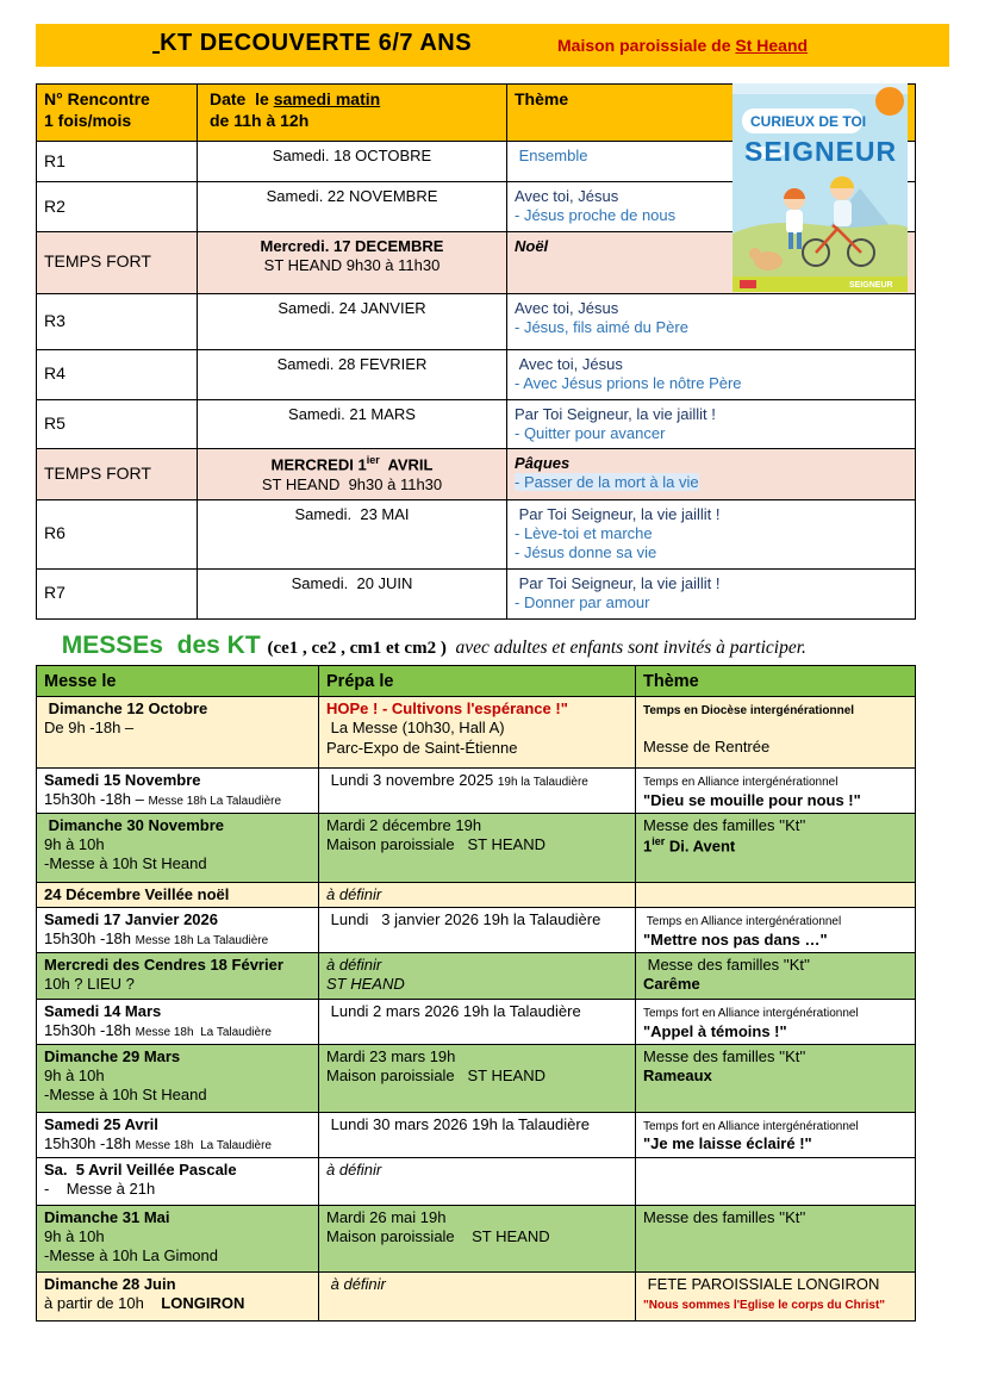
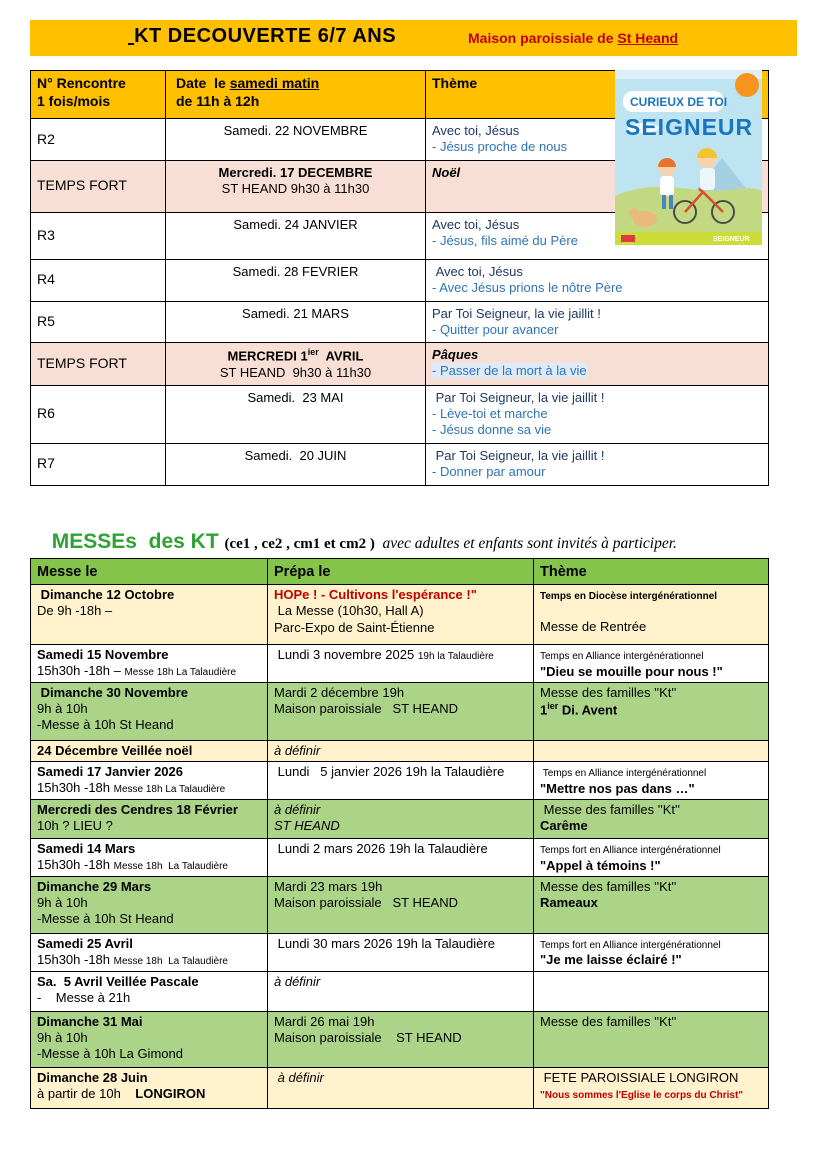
  KT DECOUVERTE 6/7 ANS
  Maison paroissiale de St Heand
  N° Rencontre 1 fois/mois	Date le samedi matin de 11h à 12h	Thème
- R1	Samedi. 18 OCTOBRE	Ensemble
  R2	Samedi. 22 NOVEMBRE	Avec toi, Jésus- Jésus proche de nous
  TEMPS FORT	Mercredi. 17 DECEMBREST HEAND 9h30 à 11h30	Noël
  R3	Samedi. 24 JANVIER	Avec toi, Jésus- Jésus, fils aimé du Père
  R4	Samedi. 28 FEVRIER	Avec toi, Jésus- Avec Jésus prions le nôtre Père
  R5	Samedi. 21 MARS	Par Toi Seigneur, la vie jaillit !- Quitter pour avancer
  TEMPS FORT	MERCREDI 1ier AVRILST HEAND 9h30 à 11h30	Pâques- Passer de la mort à la vie
  R6	Samedi. 23 MAI	Par Toi Seigneur, la vie jaillit !- Lève-toi et marche- Jésus donne sa vie
  R7	Samedi. 20 JUIN	Par Toi Seigneur, la vie jaillit !- Donner par amour
  CURIEUX DE TOI
  SEIGNEUR
  MESSEs des KT (ce1 , ce2 , cm1 et cm2 ) avec adultes et enfants sont invités à participer.
  Messe le	Prépa le	Thème
  Dimanche 12 OctobreDe 9h -18h –	HOPe ! - Cultivons l'espérance !" La Messe (10h30, Hall A)Parc-Expo de Saint-Étienne	Temps en Diocèse intergénérationnelMesse de Rentrée
  Samedi 15 Novembre15h30h -18h – Messe 18h La Talaudière	Lundi 3 novembre 2025 19h la Talaudière	Temps en Alliance intergénérationnel"Dieu se mouille pour nous !"
  Dimanche 30 Novembre9h à 10h-Messe à 10h St Heand	Mardi 2 décembre 19hMaison paroissiale ST HEAND	Messe des familles ''Kt''1ier Di. Avent
  24 Décembre Veillée noël	à définir
- Samedi 17 Janvier 202615h30h -18h Messe 18h La Talaudière	Lundi 3 janvier 2026 19h la Talaudière	Temps en Alliance intergénérationnel"Mettre nos pas dans …"
+ Samedi 17 Janvier 202615h30h -18h Messe 18h La Talaudière	Lundi 5 janvier 2026 19h la Talaudière	Temps en Alliance intergénérationnel"Mettre nos pas dans …"
  Mercredi des Cendres 18 Février10h ? LIEU ?	à définirST HEAND	Messe des familles ''Kt''Carême
  Samedi 14 Mars15h30h -18h Messe 18h La Talaudière	Lundi 2 mars 2026 19h la Talaudière	Temps fort en Alliance intergénérationnel"Appel à témoins !"
  Dimanche 29 Mars9h à 10h-Messe à 10h St Heand	Mardi 23 mars 19hMaison paroissiale ST HEAND	Messe des familles ''Kt''Rameaux
  Samedi 25 Avril15h30h -18h Messe 18h La Talaudière	Lundi 30 mars 2026 19h la Talaudière	Temps fort en Alliance intergénérationnel"Je me laisse éclairé !"
  Sa. 5 Avril Veillée Pascale- Messe à 21h	à définir
  Dimanche 31 Mai9h à 10h-Messe à 10h La Gimond	Mardi 26 mai 19hMaison paroissiale ST HEAND	Messe des familles ''Kt''
  Dimanche 28 Juinà partir de 10h LONGIRON	à définir	FETE PAROISSIALE LONGIRON"Nous sommes l'Eglise le corps du Christ"
